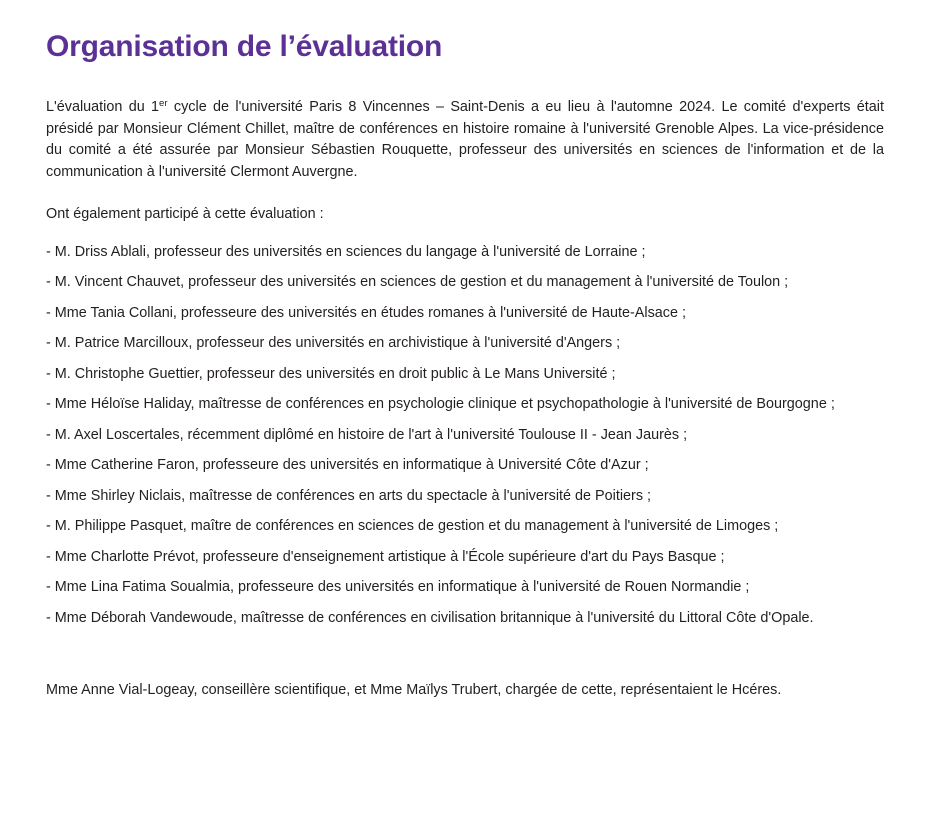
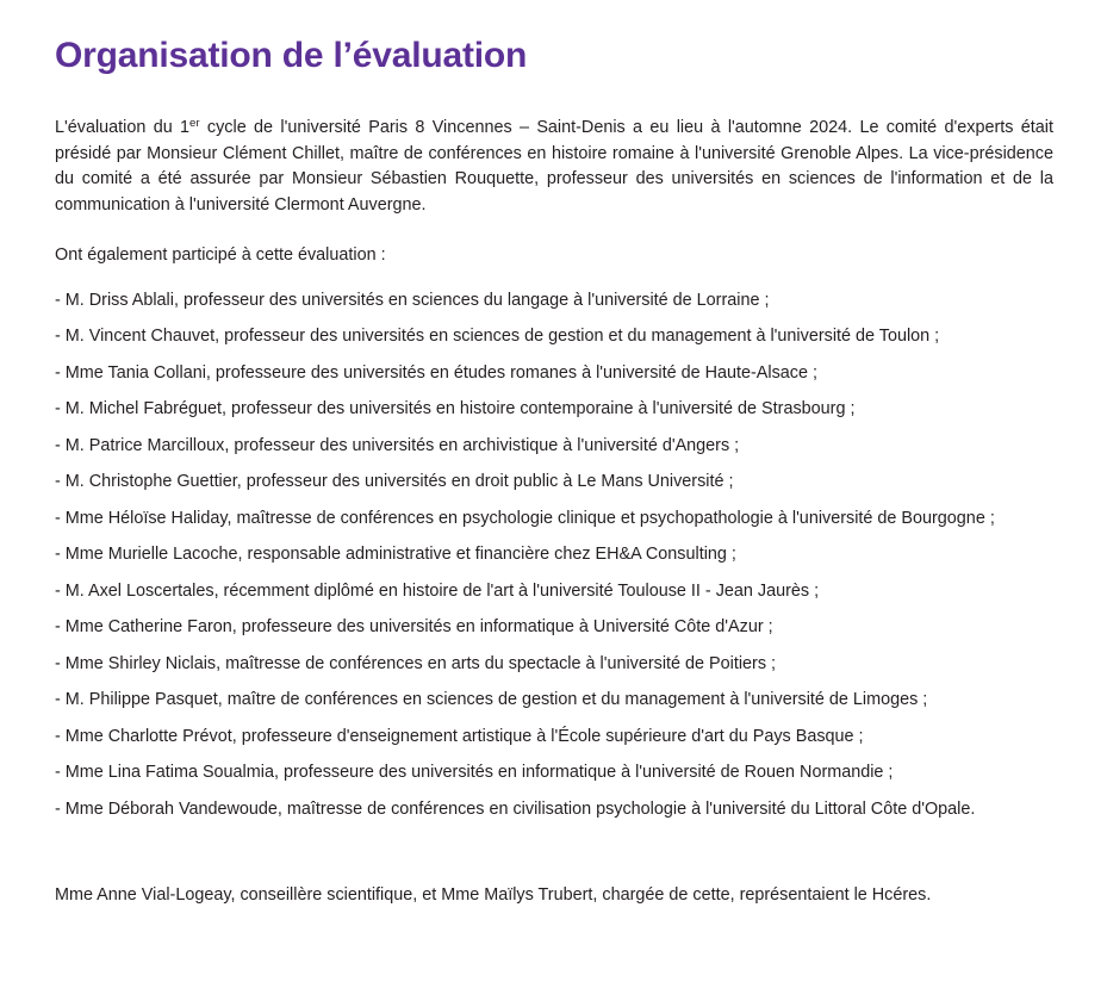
  Organisation de l’évaluation
  L'évaluation du 1er cycle de l'université Paris 8 Vincennes – Saint-Denis a eu lieu à l'automne 2024. Le comité d'experts était présidé par Monsieur Clément Chillet, maître de conférences en histoire romaine à l'université Grenoble Alpes. La vice-présidence du comité a été assurée par Monsieur Sébastien Rouquette, professeur des universités en sciences de l'information et de la communication à l'université Clermont Auvergne.
  Ont également participé à cette évaluation :
  - M. Driss Ablali, professeur des universités en sciences du langage à l'université de Lorraine ;
  - M. Vincent Chauvet, professeur des universités en sciences de gestion et du management à l'université de Toulon ;
  - Mme Tania Collani, professeure des universités en études romanes à l'université de Haute-Alsace ;
+ - M. Michel Fabréguet, professeur des universités en histoire contemporaine à l'université de Strasbourg ;
  - M. Patrice Marcilloux, professeur des universités en archivistique à l'université d'Angers ;
  - M. Christophe Guettier, professeur des universités en droit public à Le Mans Université ;
  - Mme Héloïse Haliday, maîtresse de conférences en psychologie clinique et psychopathologie à l'université de Bourgogne ;
+ - Mme Murielle Lacoche, responsable administrative et financière chez EH&A Consulting ;
  - M. Axel Loscertales, récemment diplômé en histoire de l'art à l'université Toulouse II - Jean Jaurès ;
  - Mme Catherine Faron, professeure des universités en informatique à Université Côte d'Azur ;
  - Mme Shirley Niclais, maîtresse de conférences en arts du spectacle à l'université de Poitiers ;
  - M. Philippe Pasquet, maître de conférences en sciences de gestion et du management à l'université de Limoges ;
  - Mme Charlotte Prévot, professeure d'enseignement artistique à l'École supérieure d'art du Pays Basque ;
  - Mme Lina Fatima Soualmia, professeure des universités en informatique à l'université de Rouen Normandie ;
- - Mme Déborah Vandewoude, maîtresse de conférences en civilisation britannique à l'université du Littoral Côte d'Opale.
+ - Mme Déborah Vandewoude, maîtresse de conférences en civilisation psychologie à l'université du Littoral Côte d'Opale.
  Mme Anne Vial-Logeay, conseillère scientifique, et Mme Maïlys Trubert, chargée de cette, représentaient le Hcéres.
